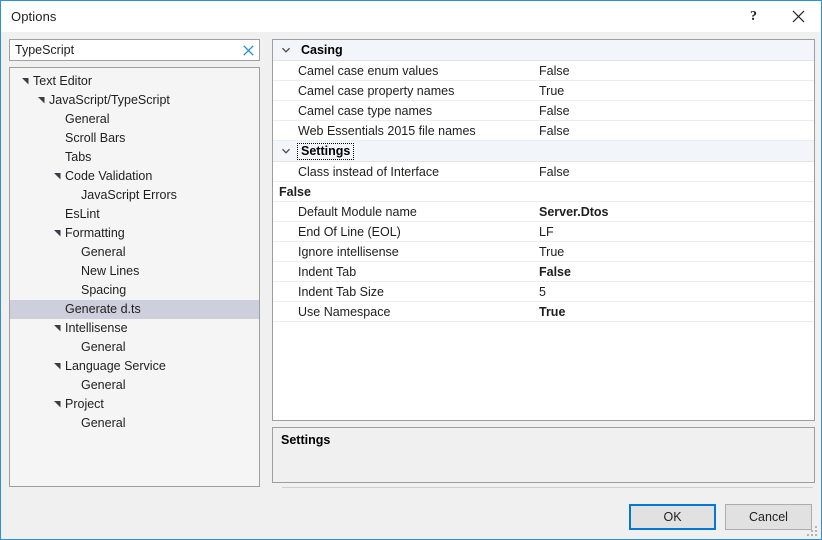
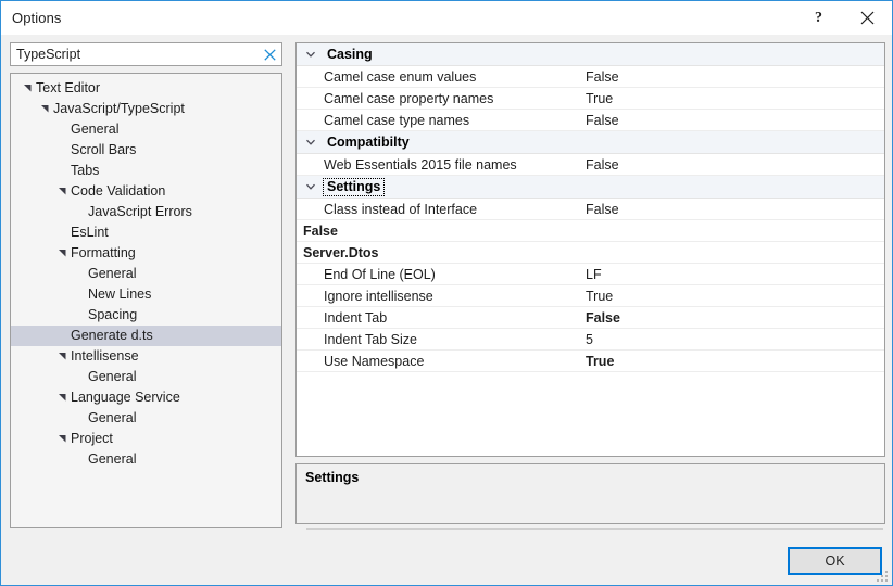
  Options
  ?
  TypeScript
  Text Editor
  JavaScript/TypeScript
  General
  Scroll Bars
  Tabs
  Code Validation
  JavaScript Errors
  EsLint
  Formatting
  General
  New Lines
  Spacing
  Generate d.ts
  Intellisense
  General
  Language Service
  General
  Project
  General
  Casing
  Camel case enum values
  False
  Camel case property names
  True
  Camel case type names
  False
+ Compatibilty
  Web Essentials 2015 file names
  False
  Settings
  Class instead of Interface
  False
  False
- Default Module name
  Server.Dtos
  End Of Line (EOL)
  LF
  Ignore intellisense
  True
  Indent Tab
  False
  Indent Tab Size
  5
  Use Namespace
  True
  Settings
  OK
- Cancel
